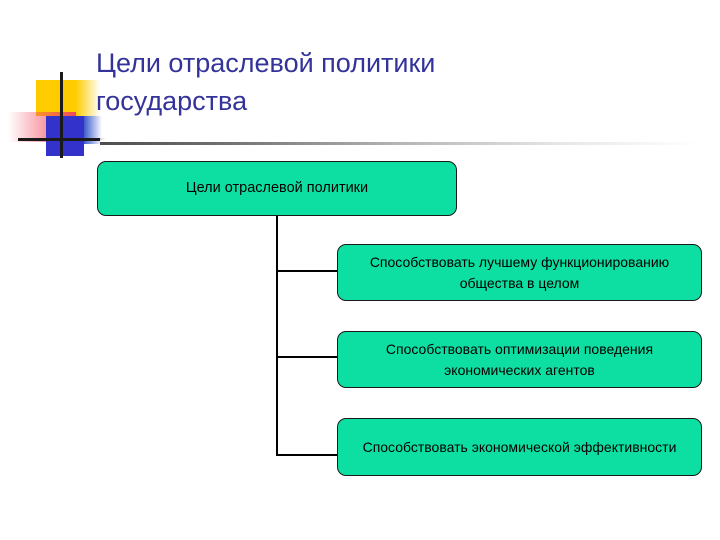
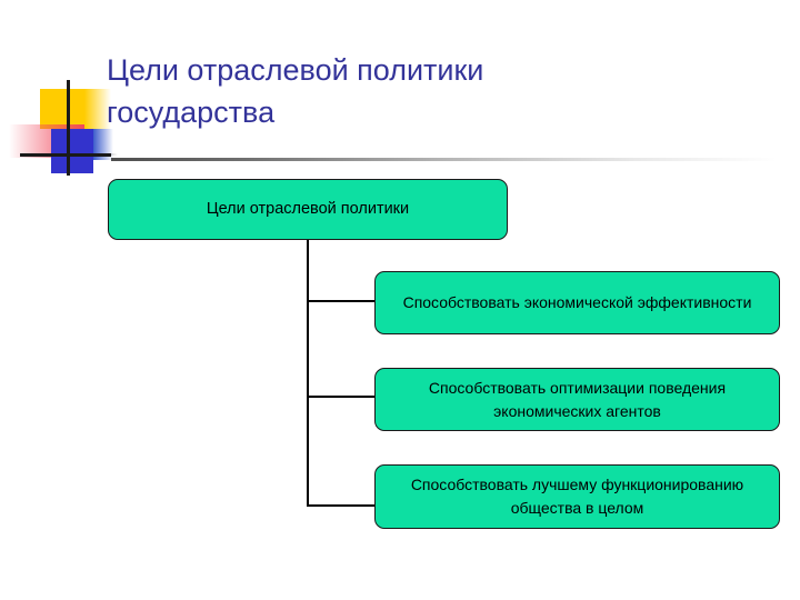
  Цели отраслевой политики государства
  Цели отраслевой политики
- Способствовать лучшему функционированию общества в целом
+ Способствовать экономической эффективности
  Способствовать оптимизации поведения экономических агентов
- Способствовать экономической эффективности
+ Способствовать лучшему функционированию общества в целом
